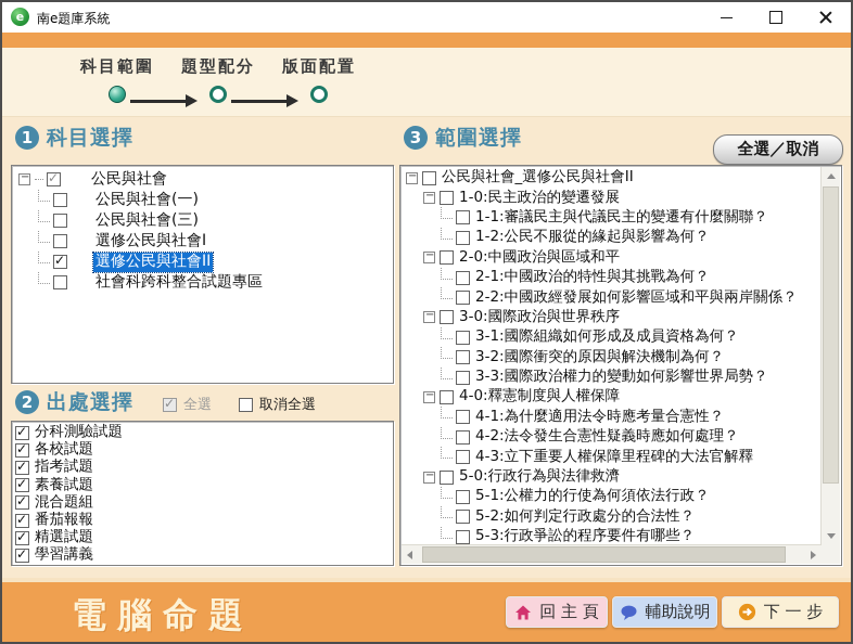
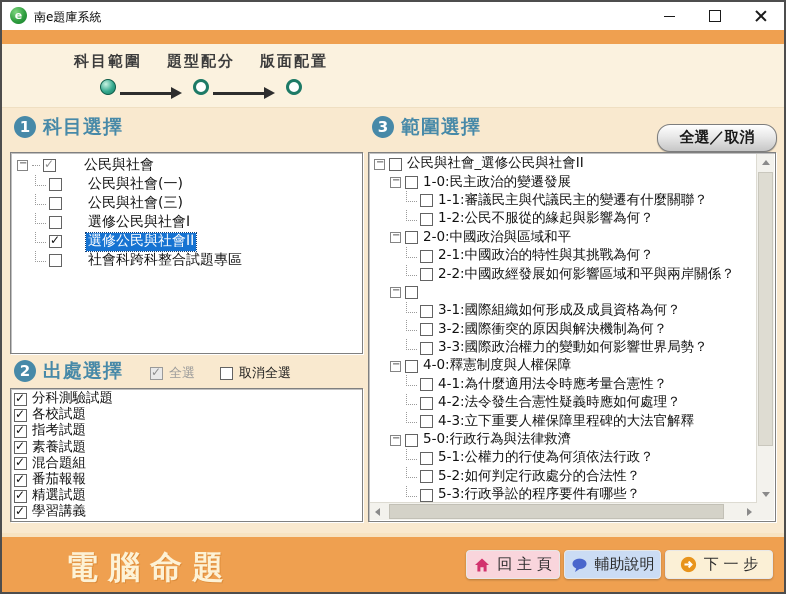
  e
  南e題庫系統
  科目範圍
  題型配分
  版面配置
  1
  科目選擇
  公民與社會
  公民與社會(一)
  公民與社會(三)
  選修公民與社會I
  選修公民與社會II
  社會科跨科整合試題專區
  2
  出處選擇
  全選
  取消全選
  分科測驗試題
  各校試題
  指考試題
  素養試題
  混合題組
  番茄報報
  精選試題
  學習講義
  3
  範圍選擇
  全選／取消
  公民與社會_選修公民與社會II
  1-0:民主政治的變遷發展
  1-1:審議民主與代議民主的變遷有什麼關聯？
  1-2:公民不服從的緣起與影響為何？
  2-0:中國政治與區域和平
  2-1:中國政治的特性與其挑戰為何？
  2-2:中國政經發展如何影響區域和平與兩岸關係？
- 3-0:國際政治與世界秩序
  3-1:國際組織如何形成及成員資格為何？
  3-2:國際衝突的原因與解決機制為何？
  3-3:國際政治權力的變動如何影響世界局勢？
  4-0:釋憲制度與人權保障
  4-1:為什麼適用法令時應考量合憲性？
  4-2:法令發生合憲性疑義時應如何處理？
  4-3:立下重要人權保障里程碑的大法官解釋
  5-0:行政行為與法律救濟
  5-1:公權力的行使為何須依法行政？
  5-2:如何判定行政處分的合法性？
  5-3:行政爭訟的程序要件有哪些？
  電腦命題
  回 主 頁
  輔助說明
  下 一 步
